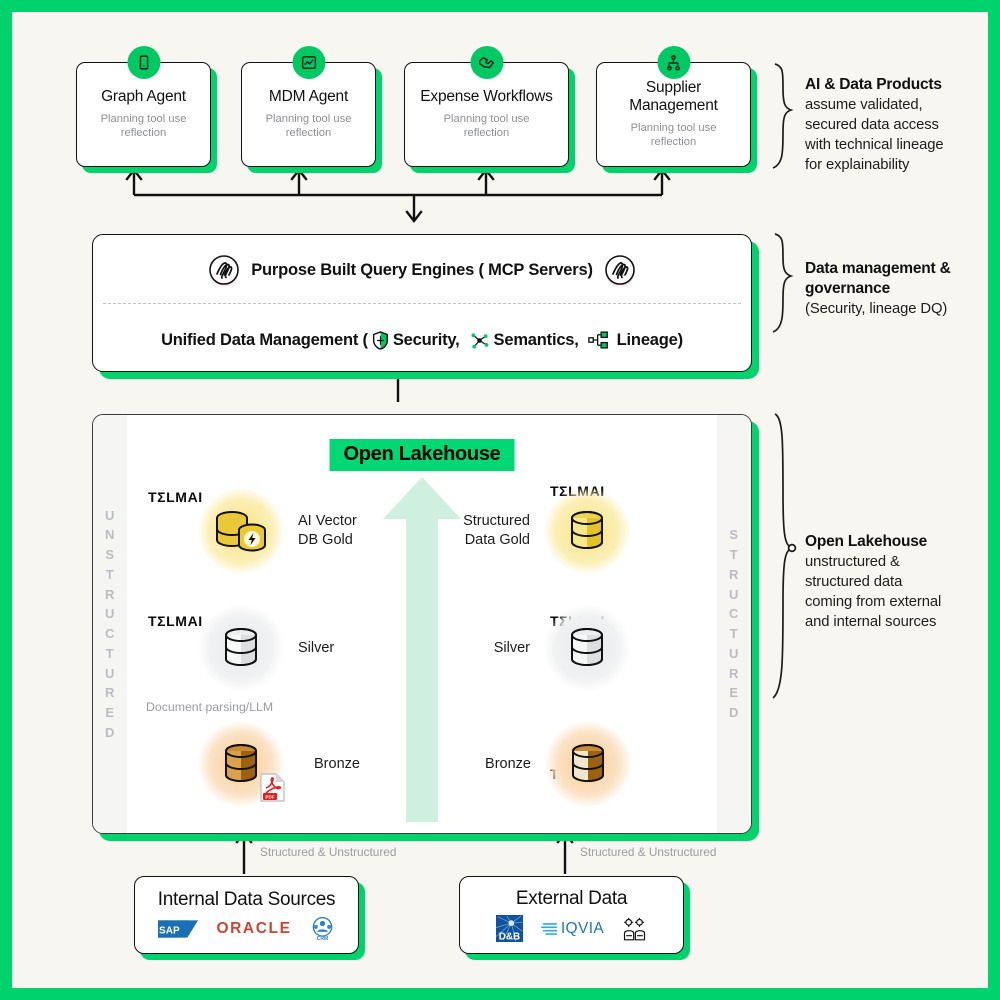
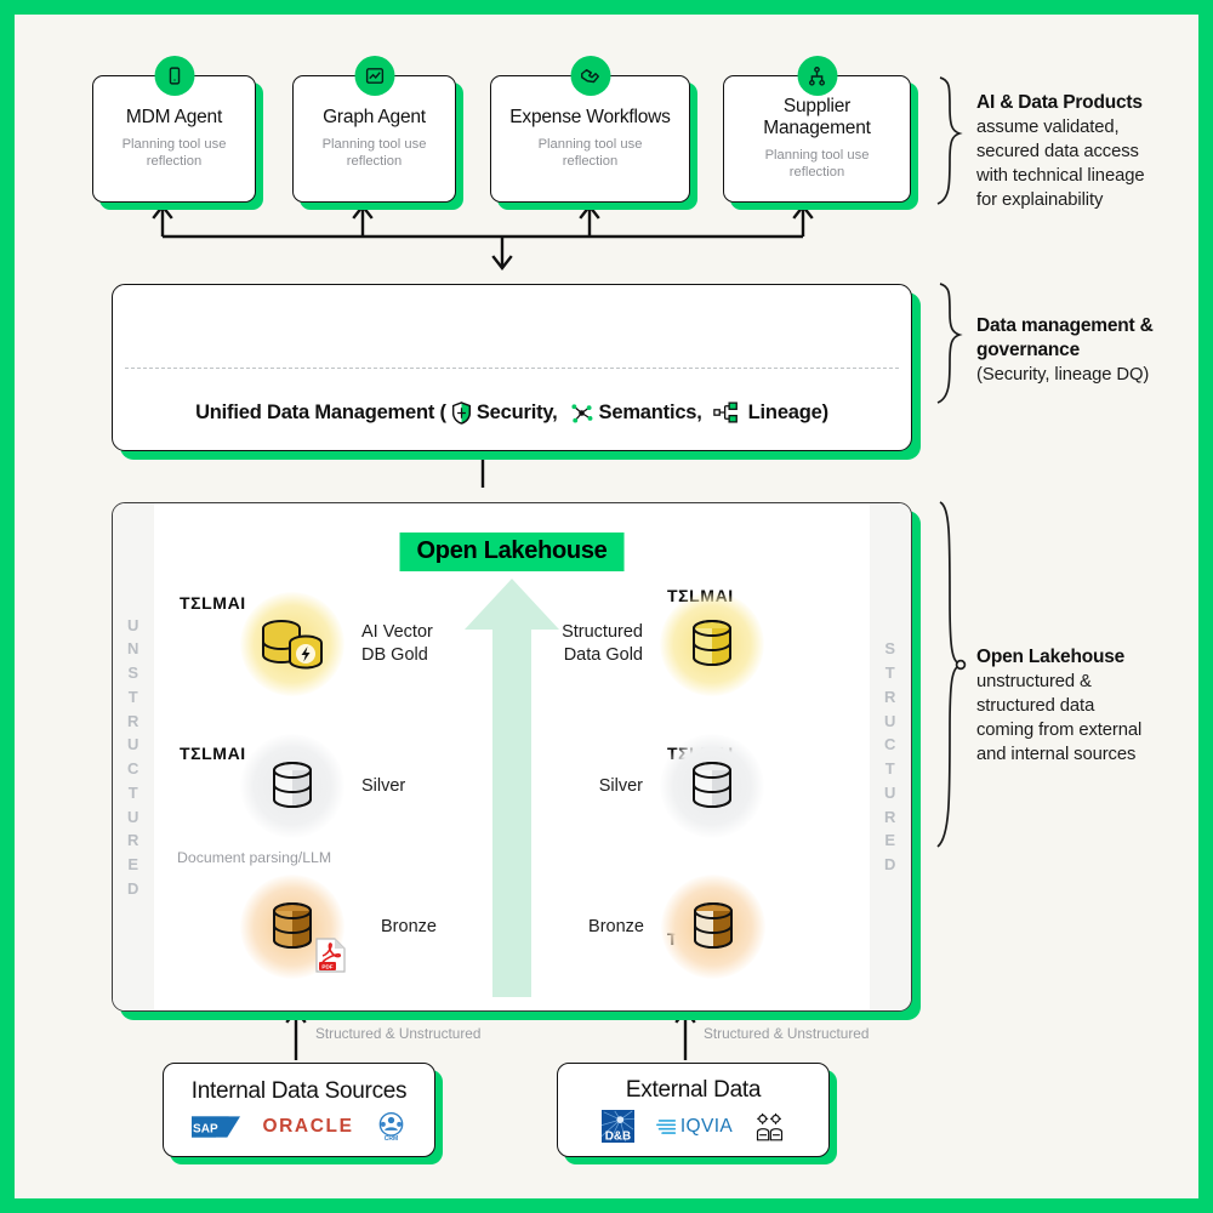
- Graph Agent
+ MDM Agent
  Planning tool use reflection
- MDM Agent
+ Graph Agent
  Planning tool use reflection
  Expense Workflows
  Planning tool use reflection
  Supplier Management
  Planning tool use reflection
- Purpose Built Query Engines ( MCP Servers)
  Unified Data Management (
  Security,
  Semantics,
  Lineage)
  U
  N
  S
  T
  R
  U
  C
  T
  U
  R
  E
  D
  S
  T
  R
  U
  C
  T
  U
  R
  E
  D
  Open Lakehouse
  TΣLMAI
  AI Vector
  DB Gold
  TΣLMAI
  Silver
  Document parsing/LLM
  Bronze
  Structured
  Data Gold
  Silver
  Bronze
  Structured & Unstructured
  Structured & Unstructured
  Internal Data Sources
  SAP
  ORACLE
  External Data
  D&B
  IQVIA
  AI & Data Products
  assume validated,
  secured data access
  with technical lineage
  for explainability
  Data management &
  governance
  (Security, lineage DQ)
  Open Lakehouse
  unstructured &
  structured data
  coming from external
  and internal sources
